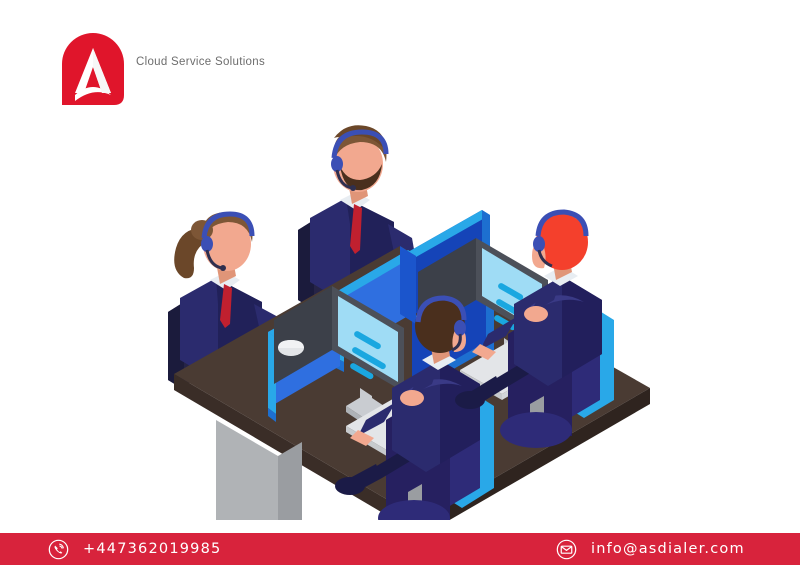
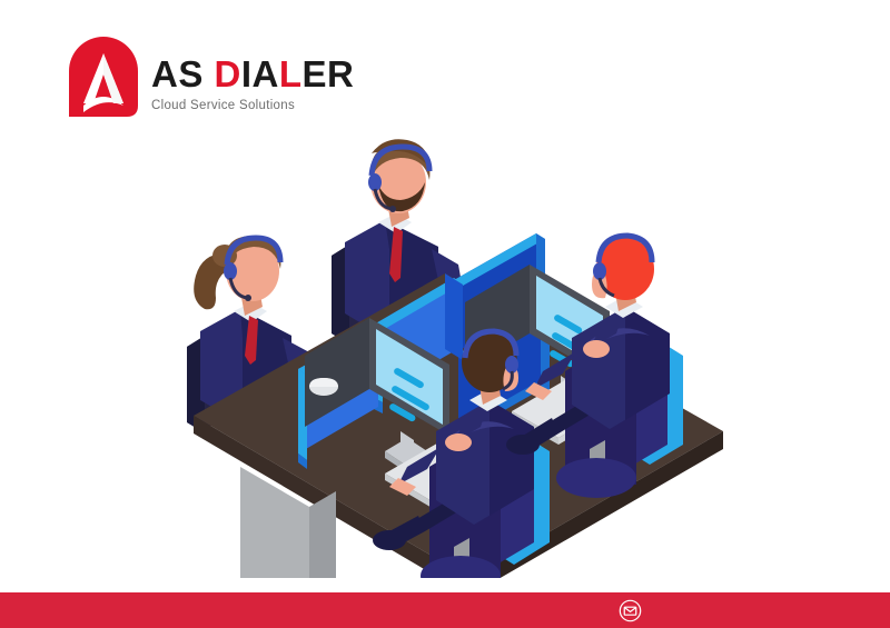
+ AS DIALER
  Cloud Service Solutions
- +447362019985
- info@asdialer.com
